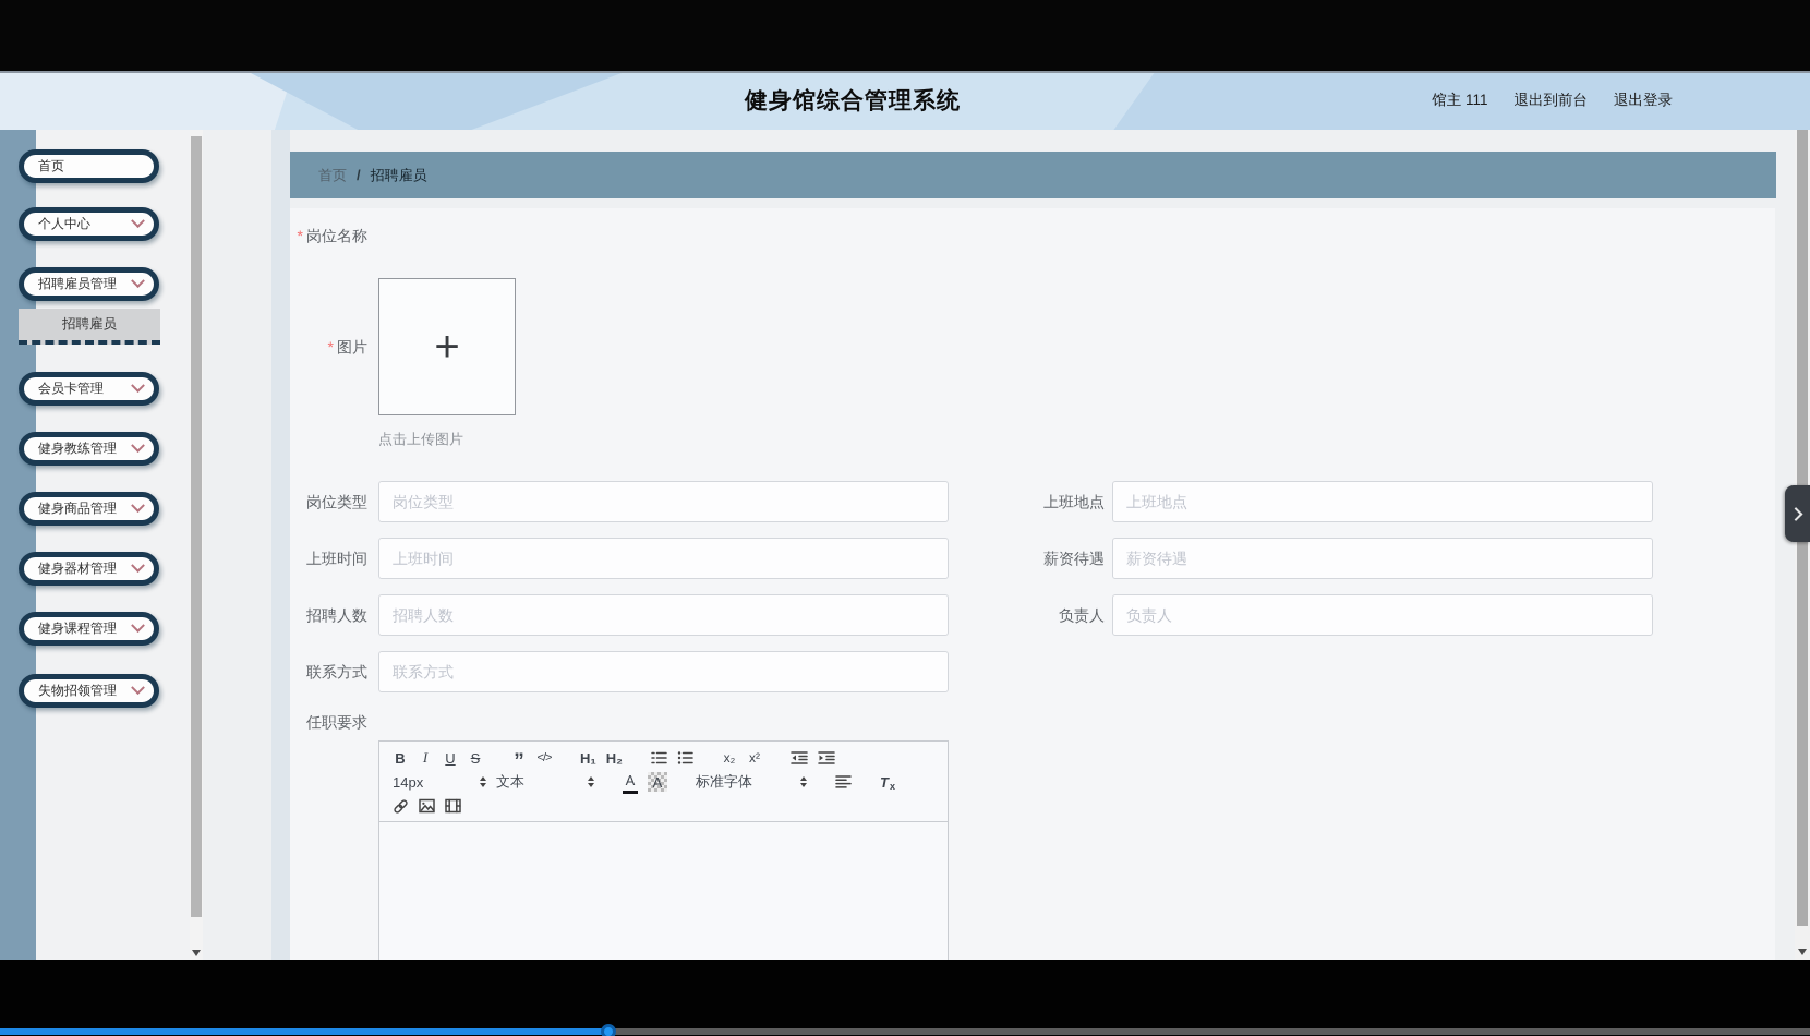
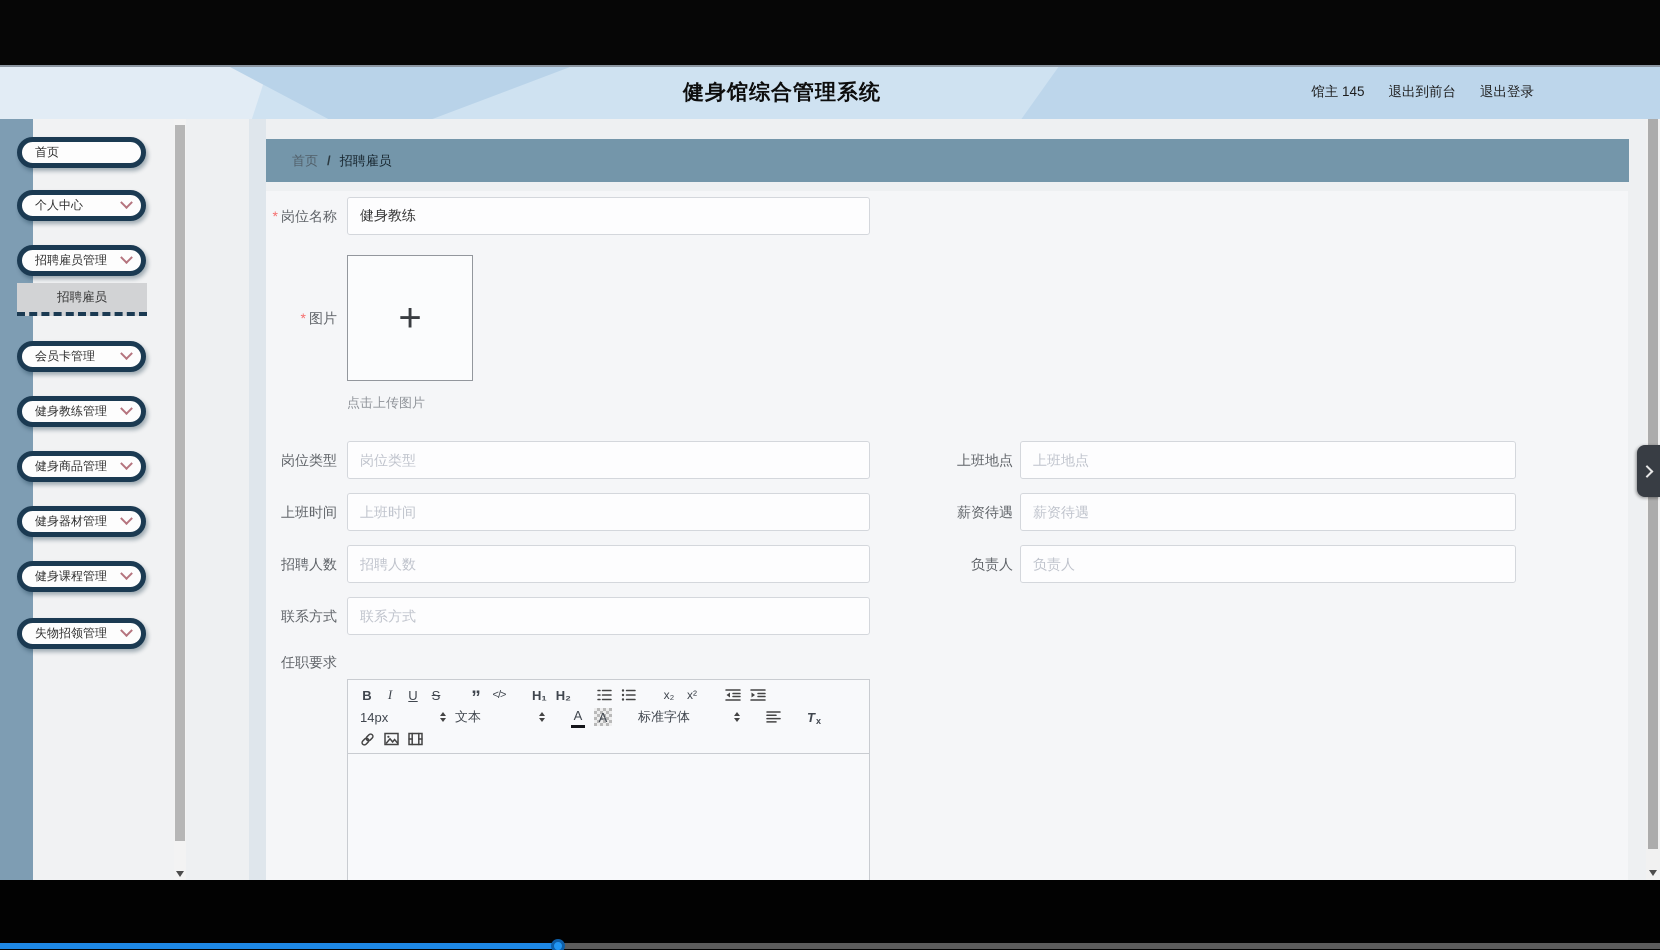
  健身馆综合管理系统
- 馆主 111
+ 馆主 145
  退出到前台
  退出登录
  首页
  个人中心
  招聘雇员管理
  招聘雇员
  会员卡管理
  健身教练管理
  健身商品管理
  健身器材管理
  健身课程管理
  失物招领管理
  首页
  /
  招聘雇员
  * 岗位名称
+ 健身教练
  * 图片
  +
  点击上传图片
  岗位类型
  岗位类型
  上班地点
  上班地点
  上班时间
  上班时间
  薪资待遇
  薪资待遇
  招聘人数
  招聘人数
  负责人
  负责人
  联系方式
  联系方式
  任职要求
  B
  I
  U
  S
  ”
  </>
  H₁
  H₂
  x₂
  x²
  14px
  文本
  A
  A
  标准字体
  T
  x
